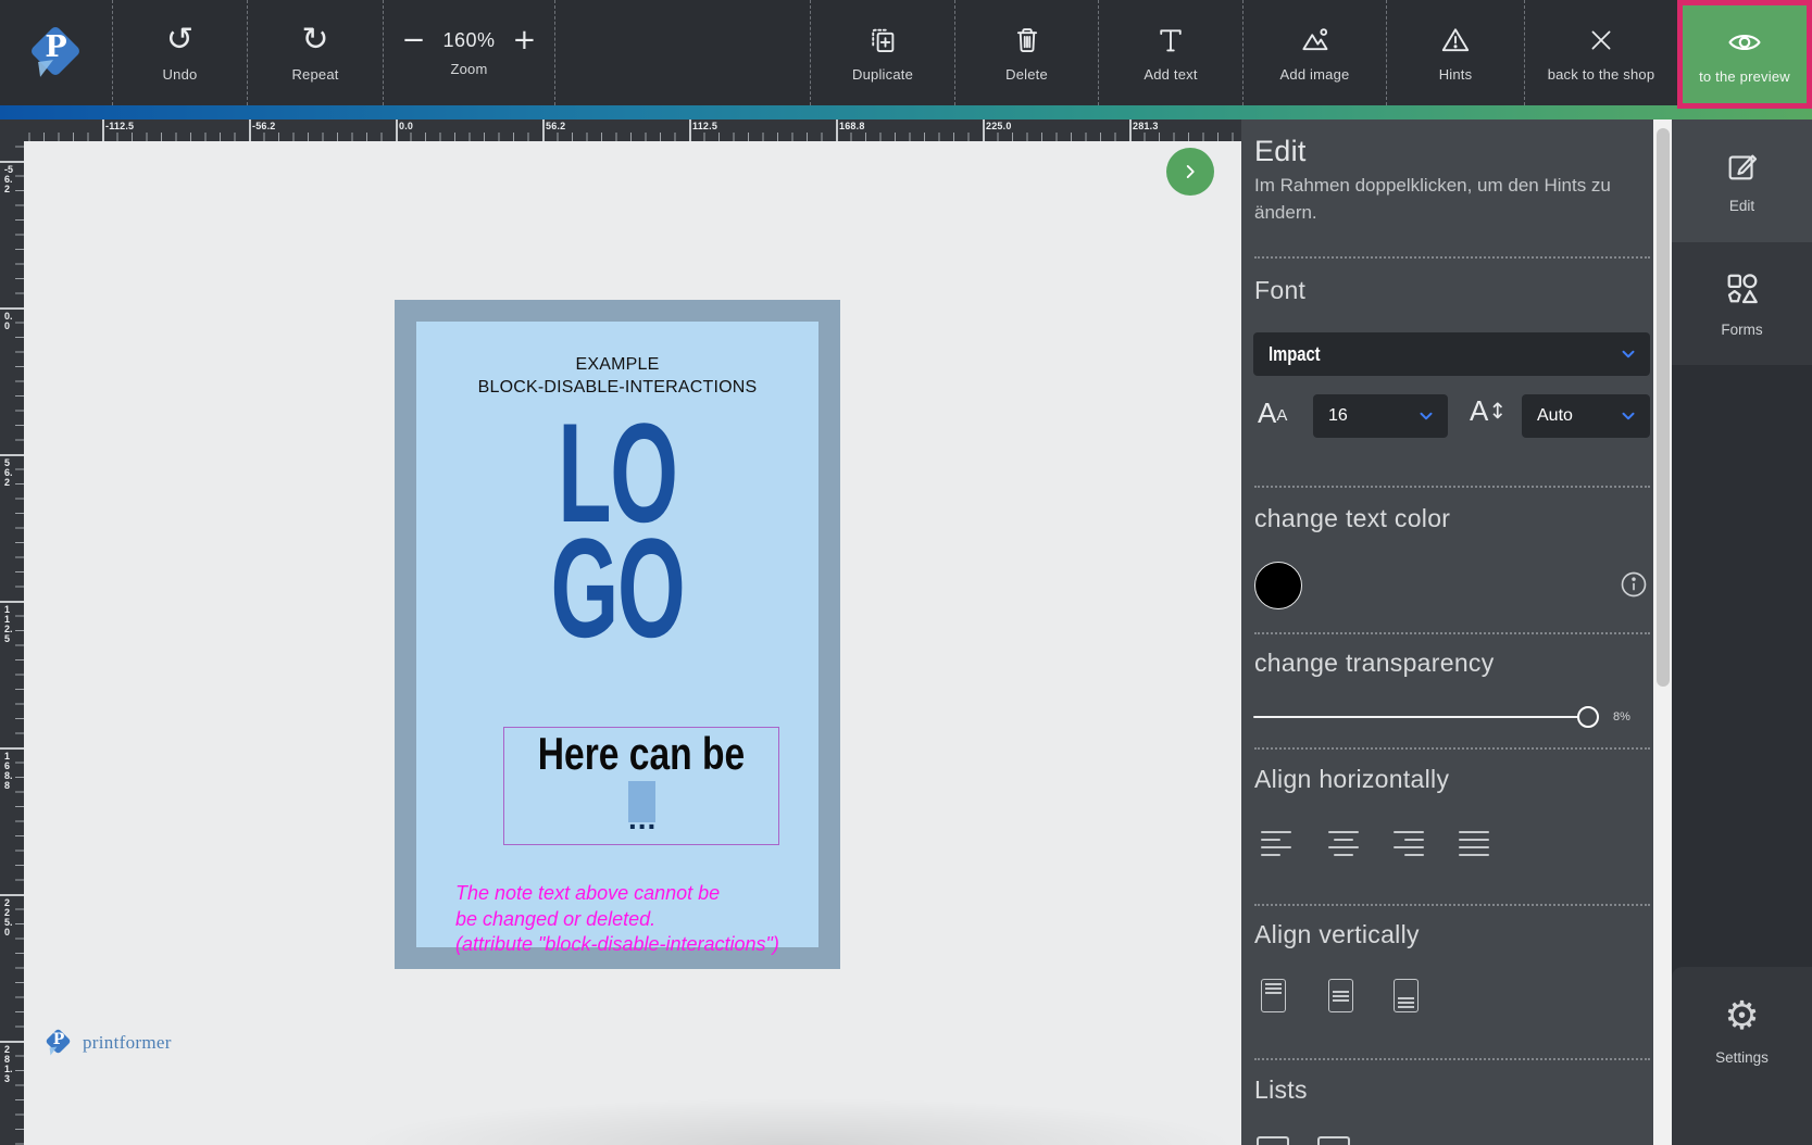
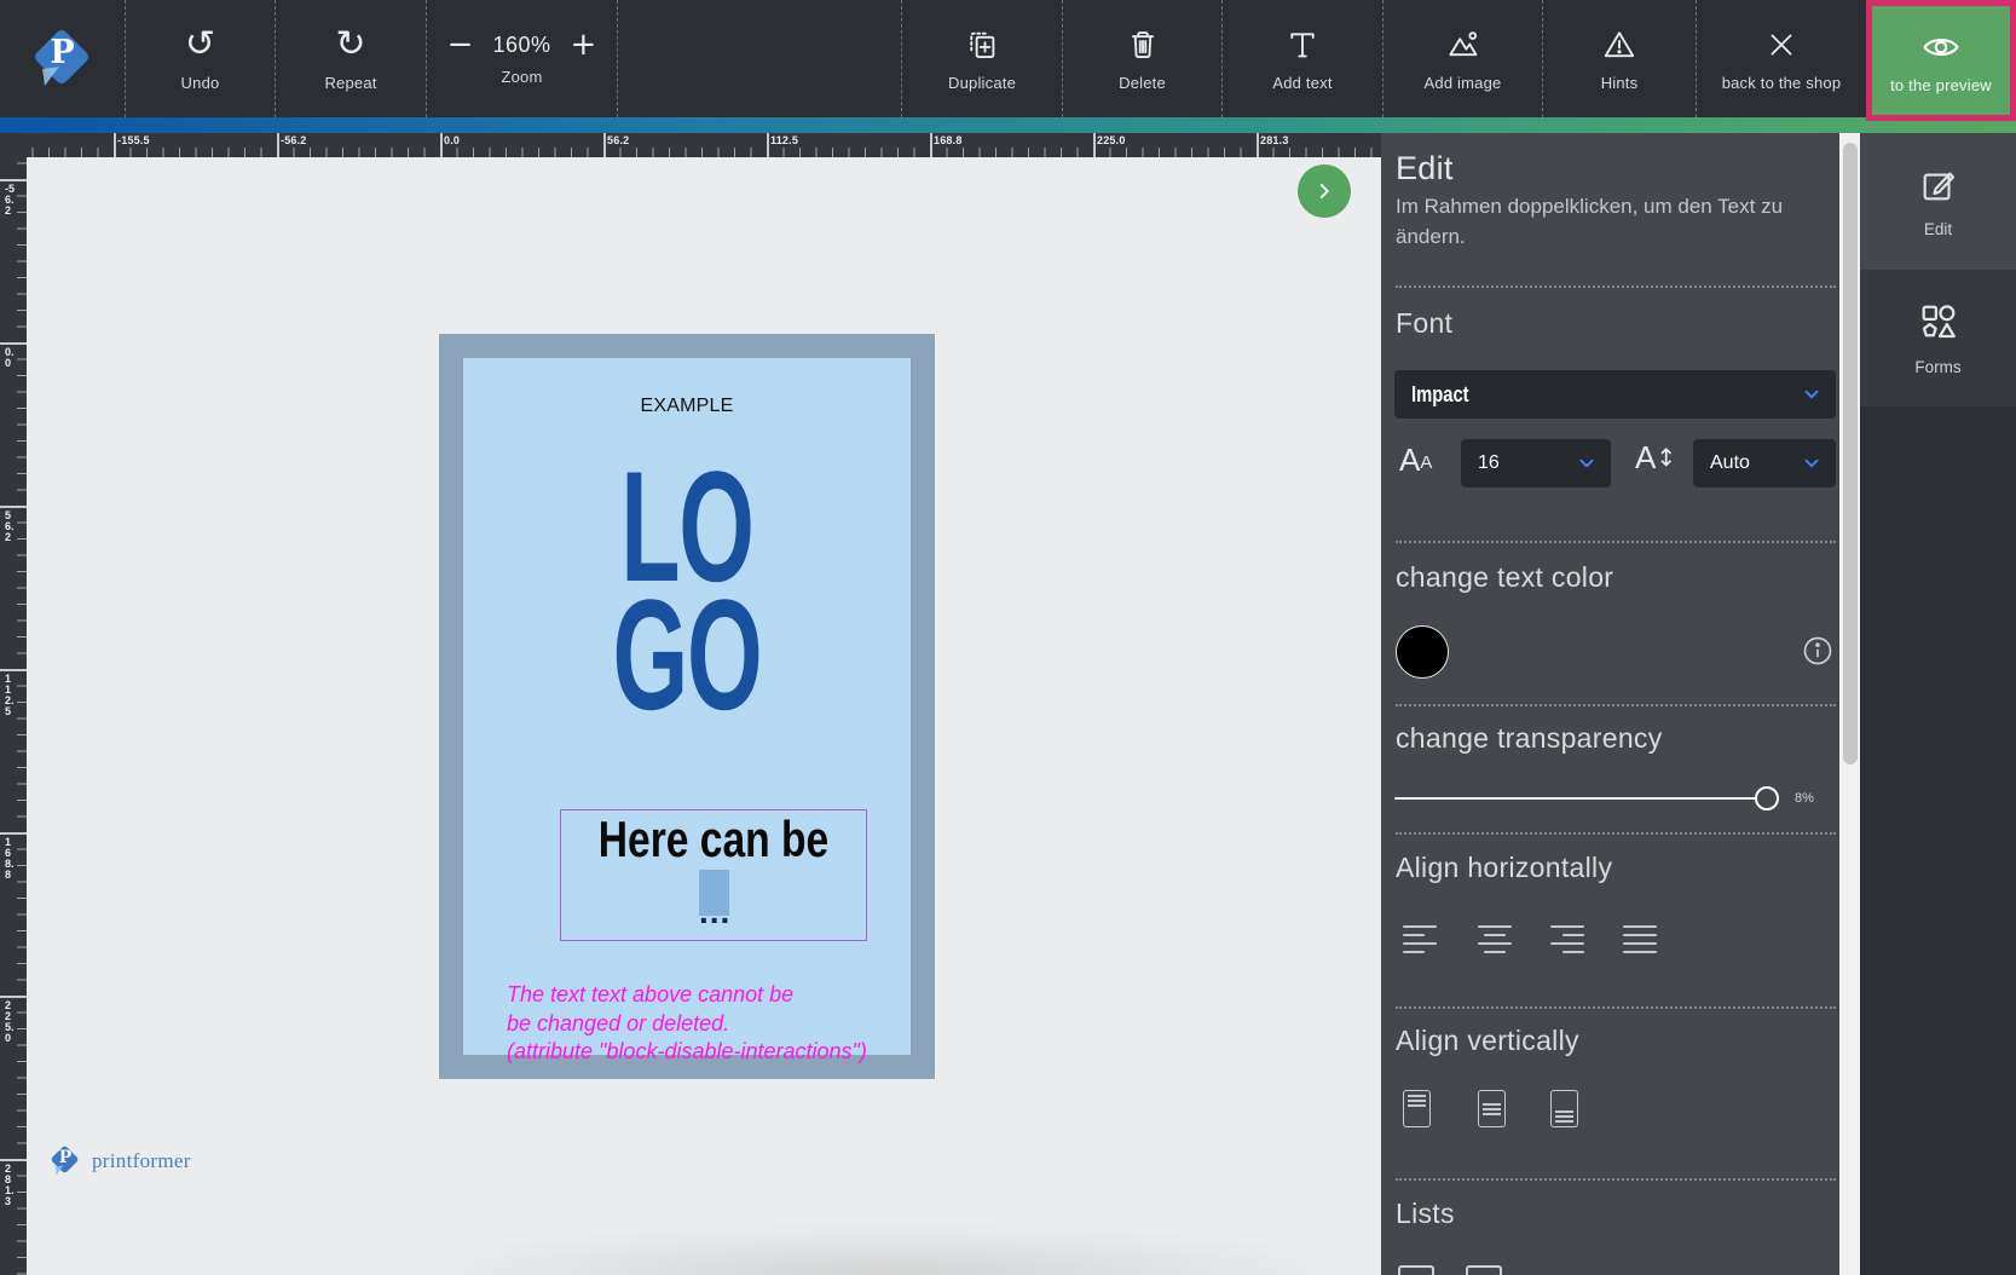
  P
  ↺
  Undo
  ↻
  Repeat
  −
  160%
  +
  Zoom
  Duplicate
  Delete
  Add text
  Add image
  Hints
  back to the shop
  to the preview
- -112.5
+ -155.5
  -56.2
  0.0
  56.2
  112.5
  168.8
  225.0
  281.3
  -56.2
  0.0
  56.2
  112.5
  168.8
  225.0
  281.3
  EXAMPLE
- BLOCK-DISABLE-INTERACTIONS
  LO
  GO
  Here can be
  ...
- The note text above cannot be
+ The text text above cannot be
  be changed or deleted.
  (attribute "block-disable-interactions")
  P
  printformer
  Edit
- Im Rahmen doppelklicken, um den Hints zu ändern.
+ Im Rahmen doppelklicken, um den Text zu ändern.
  Font
  Impact
  A
  A
  16
  A
  ↕
  Auto
  change text color
  change transparency
  8%
  Align horizontally
  Align vertically
  Lists
  Edit
  Forms
- ⚙
- Settings
